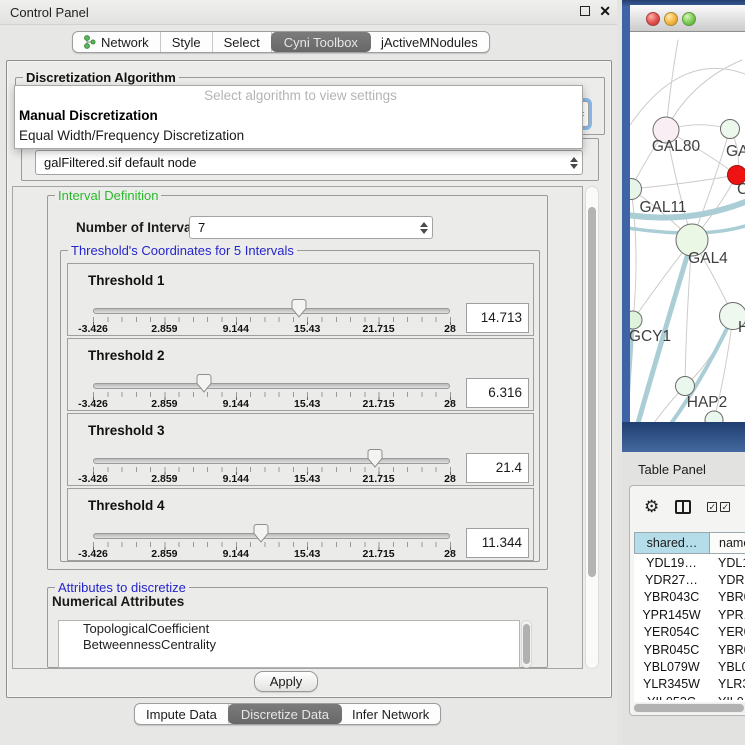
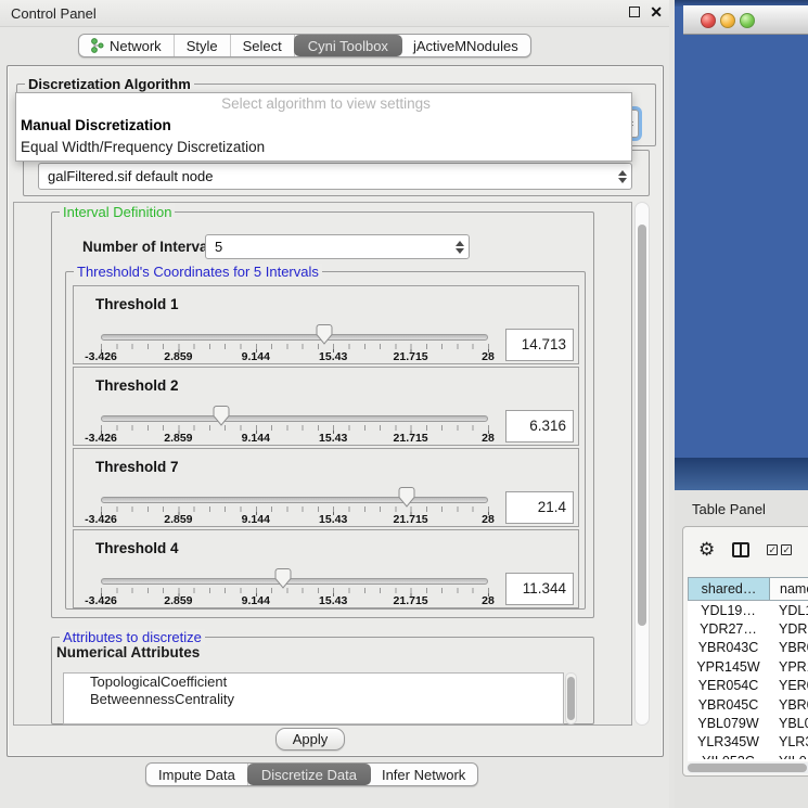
  Control Panel
  ✕
  Network
  Style
  Select
  Cyni Toolbox
  jActiveMNodules
  Discretization Algorithm
  Select algorithm to view settings
  Manual Discretization
  Equal Width/Frequency Discretization
  galFiltered.sif default node
  Interval Definition
  Number of Interva
- 7
+ 5
  Threshold's Coordinates for 5 Intervals
  Threshold 1
  -3.426
  2.859
  9.144
  15.43
  21.715
  28
  14.713
  Threshold 2
  -3.426
  2.859
  9.144
  15.43
  21.715
  28
  6.316
- Threshold 3
+ Threshold 7
  -3.426
  2.859
  9.144
  15.43
  21.715
  28
  21.4
  Threshold 4
  -3.426
  2.859
  9.144
  15.43
  21.715
  28
  11.344
  Attributes to discretize
  Numerical Attributes
  TopologicalCoefficient
  BetweennessCentrality
  Apply
  Impute Data
  Discretize Data
  Infer Network
- GAL80
- GA
- C
- GAL11
- GAL4
- GCY1
- H
- HAP2
  Table Panel
  ⚙
  ✓
  ✓
  shared…
  nam
  YDL19…
  YDL
  YDR27…
  YDR
  YBR043C
  YBR
  YPR145W
  YPR
  YER054C
  YER
  YBR045C
  YBR
  YBL079W
  YBL
  YLR345W
  YLR
